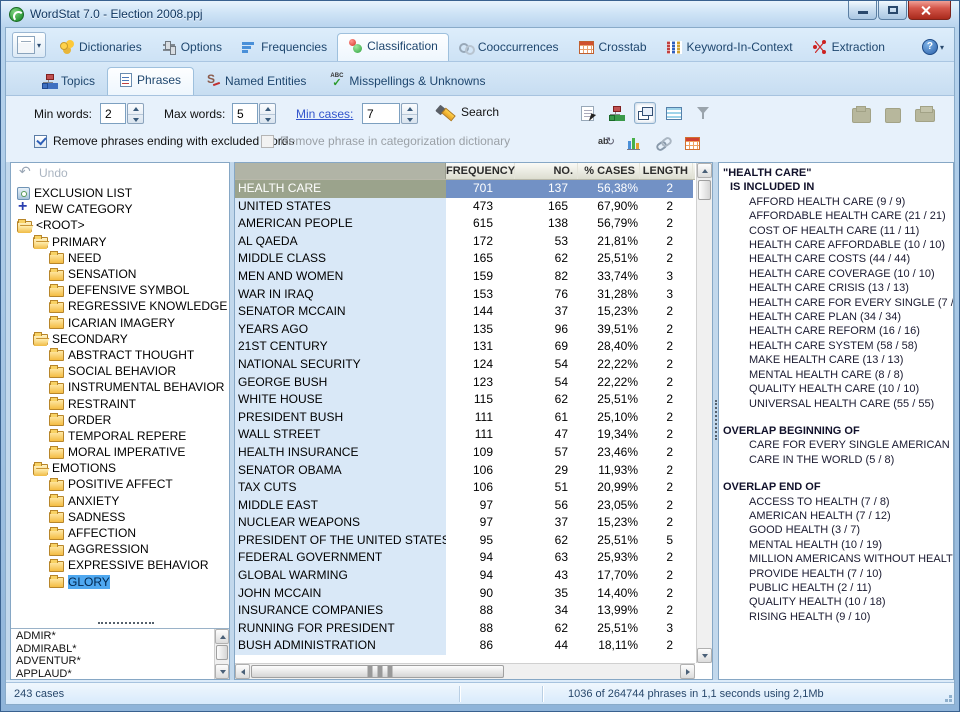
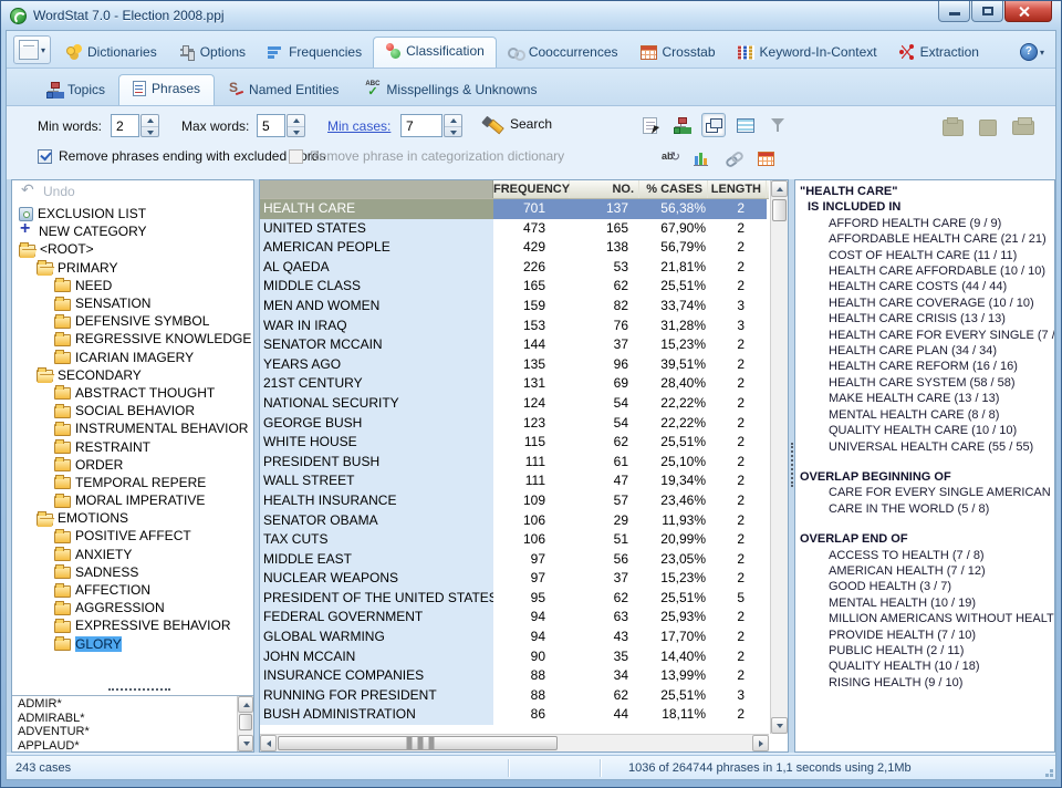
  WordStat 7.0 - Election 2008.ppj
  ▾
  Dictionaries
  Options
  Frequencies
  Classification
  Cooccurrences
  Crosstab
  Keyword-In-Context
  Extraction
  ▾
  Topics
  Phrases
  Named Entities
  Misspellings & Unknowns
  Min words:
  2
  Max words:
  5
  Min cases:
  7
  Search
  Remove phrases ending with excludedords
  Remove phrase in categorization dictionary
  Undo
  EXCLUSION LIST
  NEW CATEGORY
  <ROOT>
  PRIMARY
  NEED
  SENSATION
  DEFENSIVE SYMBOL
  REGRESSIVE KNOWLEDGE
  ICARIAN IMAGERY
  SECONDARY
  ABSTRACT THOUGHT
  SOCIAL BEHAVIOR
  INSTRUMENTAL BEHAVIOR
  RESTRAINT
  ORDER
  TEMPORAL REPERE
  MORAL IMPERATIVE
  EMOTIONS
  POSITIVE AFFECT
  ANXIETY
  SADNESS
  AFFECTION
  AGGRESSION
  EXPRESSIVE BEHAVIOR
  GLORY
  ADMIR*
  ADMIRABL*
  ADVENTUR*
  APPLAUD*
  FREQUENCY
  % CASES
  LENGTH
  HEALTH CARE
  701
  137
  56,38%
  2
  UNITED STATES
  473
  165
  67,90%
  2
  AMERICAN PEOPLE
- 615
+ 429
  138
  56,79%
  2
  AL QAEDA
- 172
+ 226
  53
  21,81%
  2
  MIDDLE CLASS
  165
  62
  25,51%
  2
  MEN AND WOMEN
  159
  82
  33,74%
  3
  WAR IN IRAQ
  153
  76
  31,28%
  3
  SENATOR MCCAIN
  144
  37
  15,23%
  2
  YEARS AGO
  135
  96
  39,51%
  2
  21ST CENTURY
  131
  69
  28,40%
  2
  NATIONAL SECURITY
  124
  54
  22,22%
  2
  GEORGE BUSH
  123
  54
  22,22%
  2
  WHITE HOUSE
  115
  62
  25,51%
  2
  PRESIDENT BUSH
  111
  61
  25,10%
  2
  WALL STREET
  111
  47
  19,34%
  2
  HEALTH INSURANCE
  109
  57
  23,46%
  2
  SENATOR OBAMA
  106
  29
  11,93%
  2
  TAX CUTS
  106
  51
  20,99%
  2
  MIDDLE EAST
  97
  56
  23,05%
  2
  NUCLEAR WEAPONS
  97
  37
  15,23%
  2
  PRESIDENT OF THE UNITED STATES
  95
  62
  25,51%
  5
  FEDERAL GOVERNMENT
  94
  63
  25,93%
  2
  GLOBAL WARMING
  94
  43
  17,70%
  2
  JOHN MCCAIN
  90
  35
  14,40%
  2
  INSURANCE COMPANIES
  88
  34
  13,99%
  2
  RUNNING FOR PRESIDENT
  88
  62
  25,51%
  3
  BUSH ADMINISTRATION
  86
  44
  18,11%
  2
  "HEALTH CARE"
  IS INCLUDED IN
  AFFORD HEALTH CARE (9 / 9)
  AFFORDABLE HEALTH CARE (21 / 21)
  COST OF HEALTH CARE (11 / 11)
  HEALTH CARE AFFORDABLE (10 / 10)
  HEALTH CARE COSTS (44 / 44)
  HEALTH CARE COVERAGE (10 / 10)
  HEALTH CARE CRISIS (13 / 13)
  HEALTH CARE FOR EVERY SINGLE (7 /
  HEALTH CARE PLAN (34 / 34)
  HEALTH CARE REFORM (16 / 16)
  HEALTH CARE SYSTEM (58 / 58)
  MAKE HEALTH CARE (13 / 13)
  MENTAL HEALTH CARE (8 / 8)
  QUALITY HEALTH CARE (10 / 10)
  UNIVERSAL HEALTH CARE (55 / 55)
  OVERLAP BEGINNING OF
  CARE FOR EVERY SINGLE AMERICAN
  CARE IN THE WORLD (5 / 8)
  OVERLAP END OF
  ACCESS TO HEALTH (7 / 8)
  AMERICAN HEALTH (7 / 12)
  GOOD HEALTH (3 / 7)
  MENTAL HEALTH (10 / 19)
  MILLION AMERICANS WITHOUT HEALT
  PROVIDE HEALTH (7 / 10)
  PUBLIC HEALTH (2 / 11)
  QUALITY HEALTH (10 / 18)
  RISING HEALTH (9 / 10)
  243 cases
  1036 of 264744 phrases in 1,1 seconds using 2,1Mb
